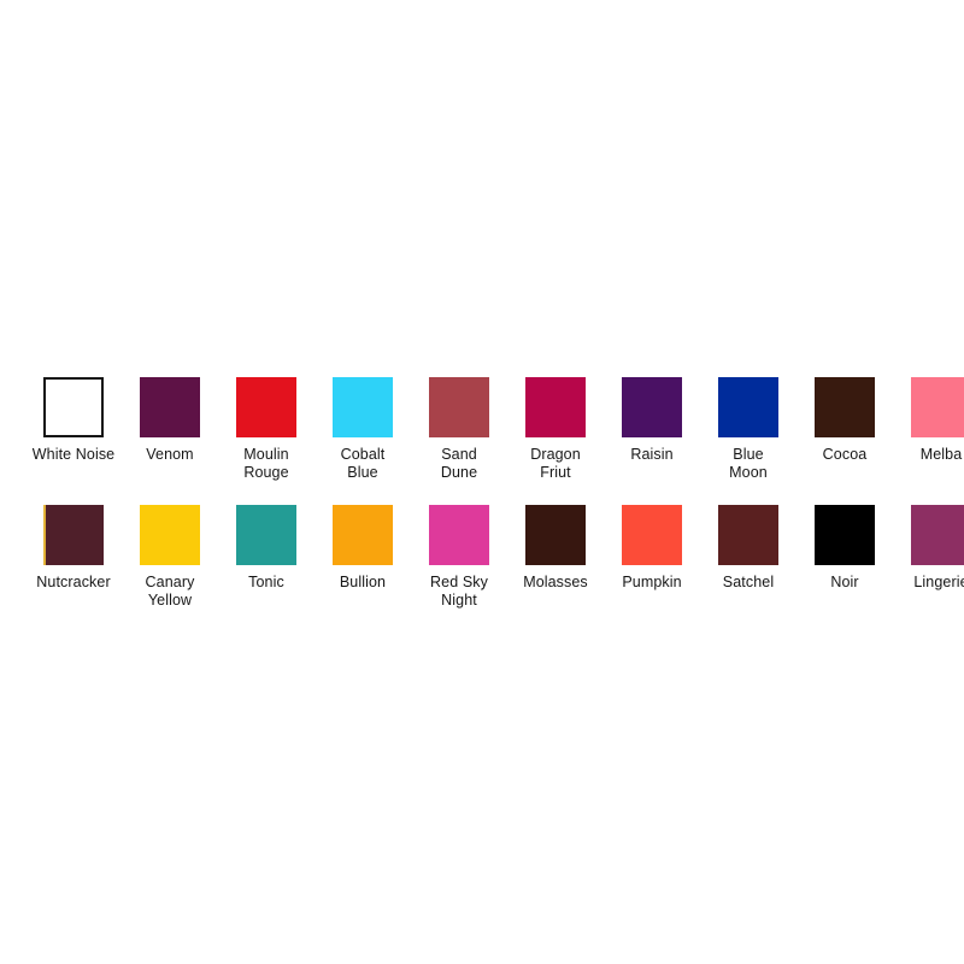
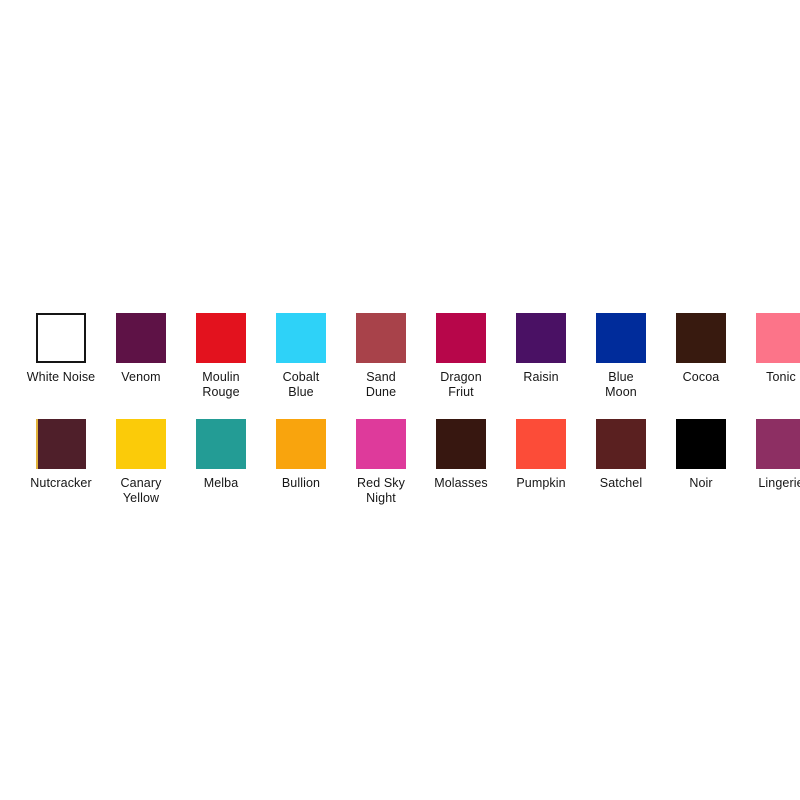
  White Noise
  Venom
  Moulin
  Rouge
  Cobalt
  Blue
  Sand
  Dune
  Dragon
  Friut
  Raisin
  Blue
  Moon
  Cocoa
- Melba
+ Tonic
  Nutcracker
  Canary
  Yellow
- Tonic
+ Melba
  Bullion
  Red Sky
  Night
  Molasses
  Pumpkin
  Satchel
  Noir
  Lingeri
